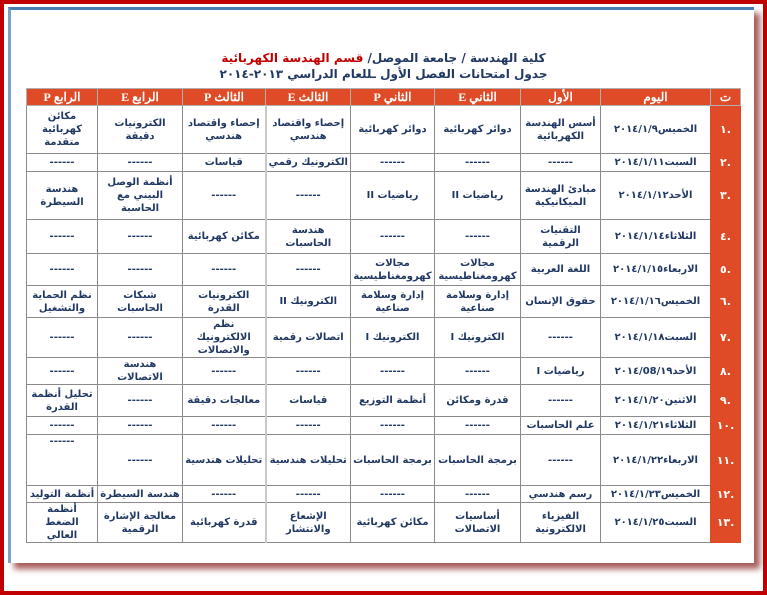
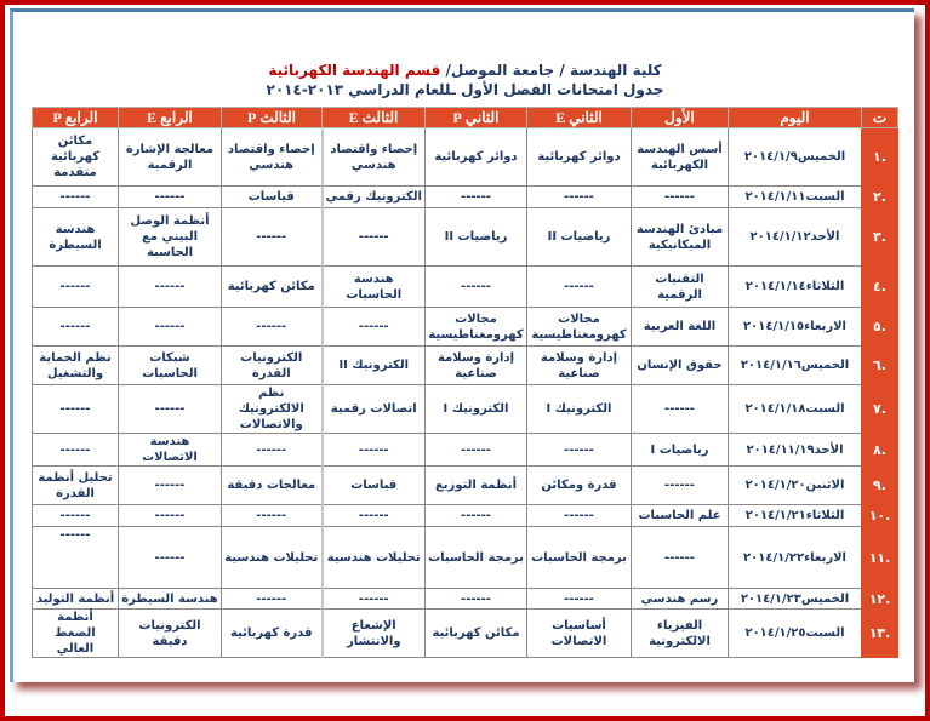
  كلية الهندسة / جامعة الموصل/ قسم الهندسة الكهربائية
  جدول امتحانات الفصل الأول ـللعام الدراسي ٢٠١٣-٢٠١٤
  ت	اليوم	الأول	الثاني E	الثاني P	الثالث E	الثالث P	الرابع E	الرابع P
- .١	الخميس٢٠١٤/١/٩	أسس الهندسة الكهربائية	دوائر كهربائية	دوائر كهربائية	إحصاء واقتصاد هندسي	إحصاء واقتصاد هندسي	الكترونيات دقيقة	مكائن كهربائية متقدمة
+ .١	الخميس٢٠١٤/١/٩	أسس الهندسة الكهربائية	دوائر كهربائية	دوائر كهربائية	إحصاء واقتصاد هندسي	إحصاء واقتصاد هندسي	معالجة الإشارة الرقمية	مكائن كهربائية متقدمة
  .٢	السبت٢٠١٤/١/١١	------	------	------	الكترونيك رقمي	قياسات	------	------
  .٣	الأحد٢٠١٤/١/١٢	مبادئ الهندسة الميكانيكية	رياضيات II	رياضيات II	------	------	أنظمة الوصل البيني مع الحاسبة	هندسة السيطرة
  .٤	الثلاثاء٢٠١٤/١/١٤	التقنيات الرقمية	------	------	هندسة الحاسبات	مكائن كهربائية	------	------
  .٥	الاربعاء٢٠١٤/١/١٥	اللغة العربية	مجالات كهرومغناطيسية	مجالات كهرومغناطيسية	------	------	------	------
  .٦	الخميس٢٠١٤/١/١٦	حقوق الإنسان	إدارة وسلامة صناعية	إدارة وسلامة صناعية	الكترونيك II	الكترونيات القدرة	شبكات الحاسبات	نظم الحماية والتشغيل
  .٧	السبت٢٠١٤/١/١٨	------	الكترونيك I	الكترونيك I	اتصالات رقمية	نظم الالكترونيك والاتصالات	------	------
- .٨	الأحد٢٠١٤/08/١٩	رياضيات I	------	------	------	------	هندسة الاتصالات	------
+ .٨	الأحد٢٠١٤/١١/١٩	رياضيات I	------	------	------	------	هندسة الاتصالات	------
  .٩	الاثنين٢٠١٤/١/٢٠	------	قدرة ومكائن	أنظمة التوزيع	قياسات	معالجات دقيقة	------	تحليل أنظمة القدرة
  .١٠	الثلاثاء٢٠١٤/١/٢١	علم الحاسبات	------	------	------	------	------	------
  .١١	الاربعاء٢٠١٤/١/٢٢	------	برمجة الحاسبات	برمجة الحاسبات	تحليلات هندسية	تحليلات هندسية	------	------
  .١٢	الخميس٢٠١٤/١/٢٣	رسم هندسي	------	------	------	------	هندسة السيطرة	أنظمة التوليد
- .١٣	السبت٢٠١٤/١/٢٥	الفيزياء الالكترونية	أساسيات الاتصالات	مكائن كهربائية	الإشعاع والانتشار	قدرة كهربائية	معالجة الإشارة الرقمية	أنظمة الضغط العالي
+ .١٣	السبت٢٠١٤/١/٢٥	الفيزياء الالكترونية	أساسيات الاتصالات	مكائن كهربائية	الإشعاع والانتشار	قدرة كهربائية	الكترونيات دقيقة	أنظمة الضغط العالي
